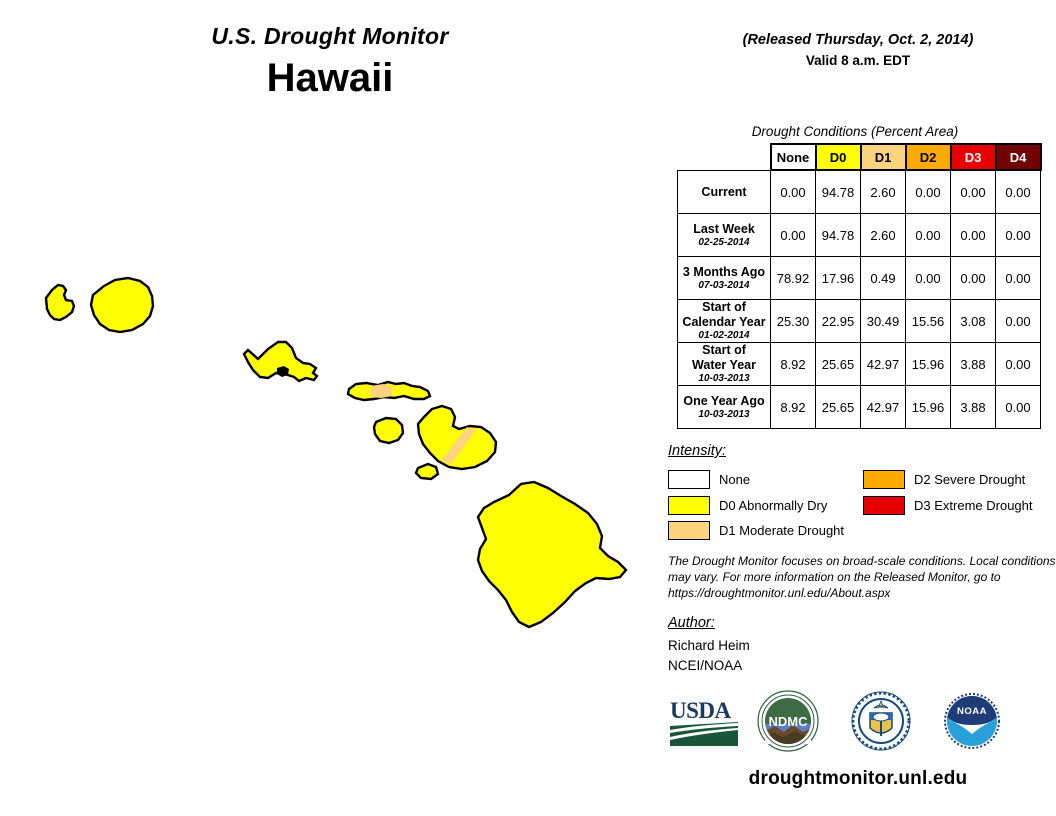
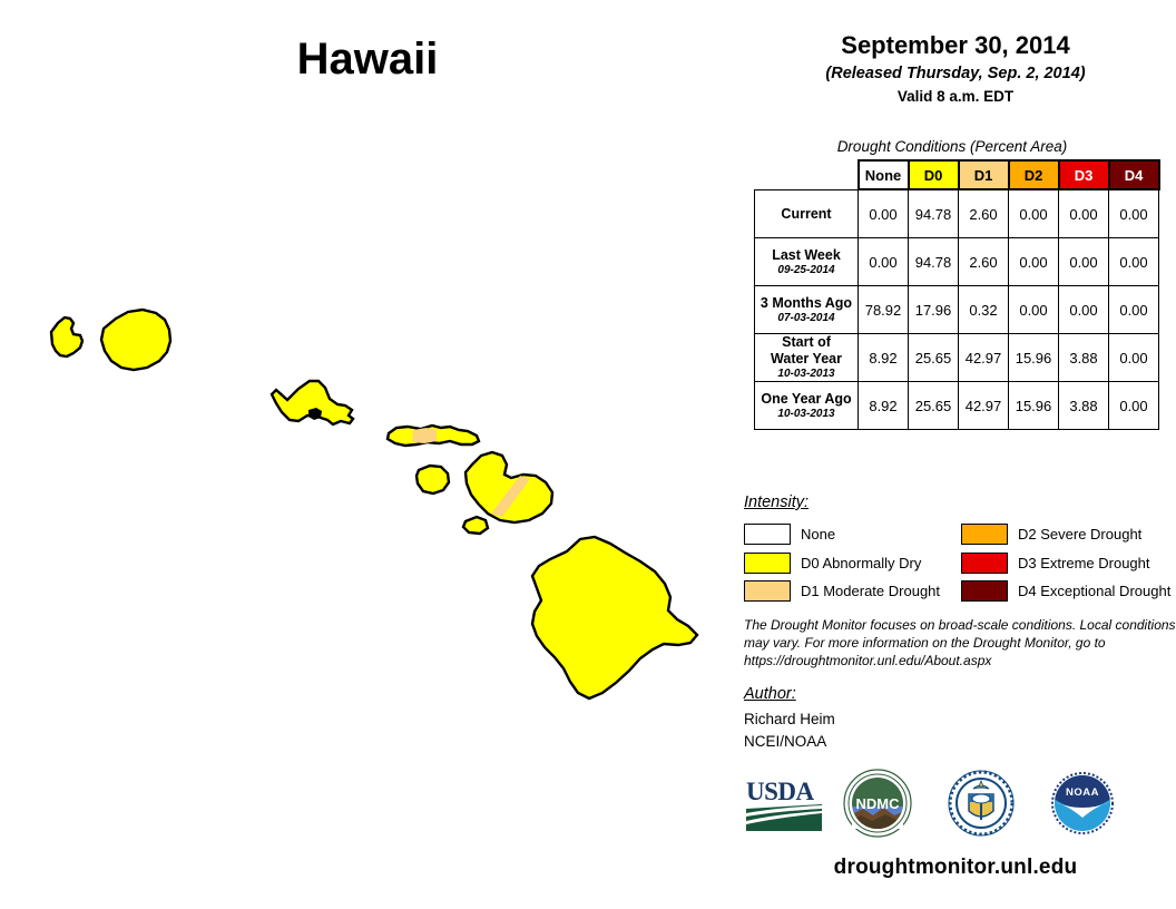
- U.S. Drought Monitor
  Hawaii
+ September 30, 2014
- (Released Thursday, Oct. 2, 2014)
+ (Released Thursday, Sep. 2, 2014)
  Valid 8 a.m. EDT
  Drought Conditions (Percent Area)
  	None	D0	D1	D2	D3	D4
  Current	0.00	94.78	2.60	0.00	0.00	0.00
- Last Week02-25-2014	0.00	94.78	2.60	0.00	0.00	0.00
+ Last Week09-25-2014	0.00	94.78	2.60	0.00	0.00	0.00
- 3 Months Ago07-03-2014	78.92	17.96	0.49	0.00	0.00	0.00
+ 3 Months Ago07-03-2014	78.92	17.96	0.32	0.00	0.00	0.00
- Start ofCalendar Year01-02-2014	25.30	22.95	30.49	15.56	3.08	0.00
  Start ofWater Year10-03-2013	8.92	25.65	42.97	15.96	3.88	0.00
  One Year Ago10-03-2013	8.92	25.65	42.97	15.96	3.88	0.00
  Intensity:
  None
  D0 Abnormally Dry
  D1 Moderate Drought
  D2 Severe Drought
  D3 Extreme Drought
+ D4 Exceptional Drought
- The Drought Monitor focuses on broad-scale conditions. Local conditions may vary. For more information on the Released Monitor, go to https://droughtmonitor.unl.edu/About.aspx
+ The Drought Monitor focuses on broad-scale conditions. Local conditions may vary. For more information on the Drought Monitor, go to https://droughtmonitor.unl.edu/About.aspx
  Author:
  Richard Heim
  NCEI/NOAA
  USDA
  NDMC
  NOAA
  droughtmonitor.unl.edu
